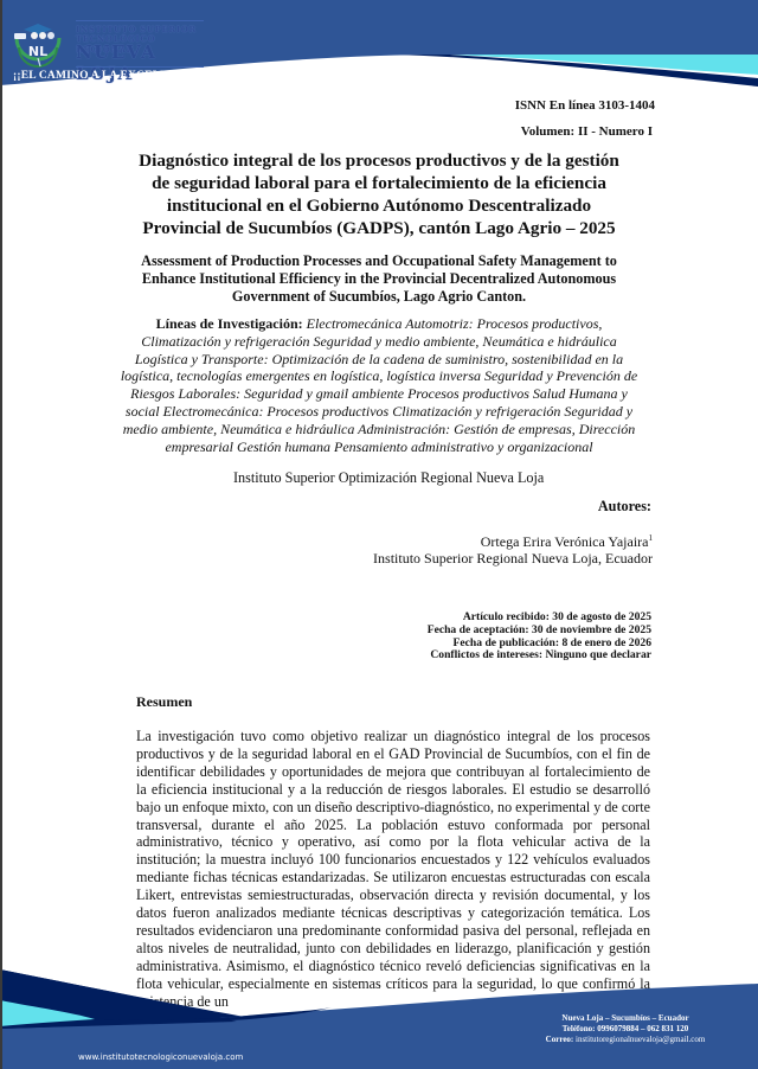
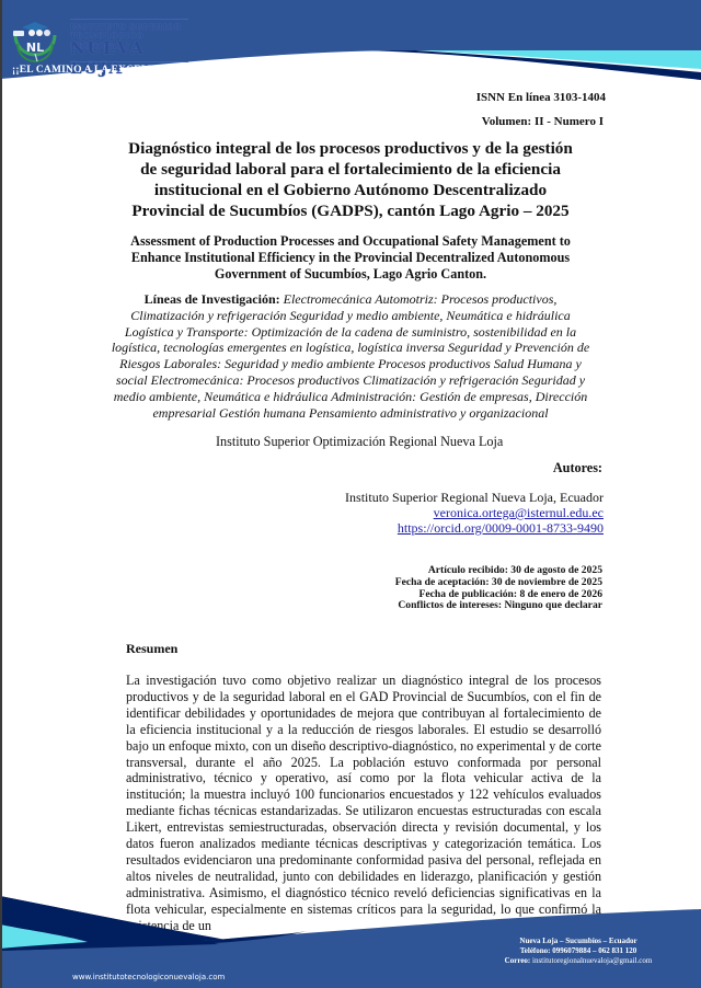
  NL
  ¡¡EL CAMINO A LA EXCELENCIA!!
  ISNN En línea 3103-1404
  Volumen: II - Numero I
  Diagnóstico integral de los procesos productivos y de la gestión de seguridad laboral para el fortalecimiento de la eficiencia institucional en el Gobierno Autónomo Descentralizado Provincial de Sucumbíos (GADPS), cantón Lago Agrio – 2025
  Assessment of Production Processes and Occupational Safety Management to Enhance Institutional Efficiency in the Provincial Decentralized Autonomous Government of Sucumbíos, Lago Agrio Canton.
- Líneas de Investigación: Electromecánica Automotriz: Procesos productivos, Climatización y refrigeración Seguridad y medio ambiente, Neumática e hidráulica Logística y Transporte: Optimización de la cadena de suministro, sostenibilidad en la logística, tecnologías emergentes en logística, logística inversa Seguridad y Prevención de Riesgos Laborales: Seguridad y gmail ambiente Procesos productivos Salud Humana y social Electromecánica: Procesos productivos Climatización y refrigeración Seguridad y medio ambiente, Neumática e hidráulica Administración: Gestión de empresas, Dirección empresarial Gestión humana Pensamiento administrativo y organizacional
+ Líneas de Investigación: Electromecánica Automotriz: Procesos productivos, Climatización y refrigeración Seguridad y medio ambiente, Neumática e hidráulica Logística y Transporte: Optimización de la cadena de suministro, sostenibilidad en la logística, tecnologías emergentes en logística, logística inversa Seguridad y Prevención de Riesgos Laborales: Seguridad y medio ambiente Procesos productivos Salud Humana y social Electromecánica: Procesos productivos Climatización y refrigeración Seguridad y medio ambiente, Neumática e hidráulica Administración: Gestión de empresas, Dirección empresarial Gestión humana Pensamiento administrativo y organizacional
  Instituto Superior Optimización Regional Nueva Loja
  Autores:
- Ortega Erira Verónica Yajaira1
  Instituto Superior Regional Nueva Loja, Ecuador
+ veronica.ortega@isternul.edu.ec
+ https://orcid.org/0009-0001-8733-9490
  Artículo recibido: 30 de agosto de 2025
  Fecha de aceptación: 30 de noviembre de 2025
  Fecha de publicación: 8 de enero de 2026
  Conflictos de intereses: Ninguno que declarar
  Resumen
  La investigación tuvo como objetivo realizar un diagnóstico integral de los procesos productivos y de la seguridad laboral en el GAD Provincial de Sucumbíos, con el fin de identificar debilidades y oportunidades de mejora que contribuyan al fortalecimiento de la eficiencia institucional y a la reducción de riesgos laborales. El estudio se desarrolló bajo un enfoque mixto, con un diseño descriptivo-diagnóstico, no experimental y de corte transversal, durante el año 2025. La población estuvo conformada por personal administrativo, técnico y operativo, así como por la flota vehicular activa de la institución; la muestra incluyó 100 funcionarios encuestados y 122 vehículos evaluados mediante fichas técnicas estandarizadas. Se utilizaron encuestas estructuradas con escala Likert, entrevistas semiestructuradas, observación directa y revisión documental, y los datos fueron analizados mediante técnicas descriptivas y categorización temática. Los resultados evidenciaron una predominante conformidad pasiva del personal, reflejada en altos niveles de neutralidad, junto con debilidades en liderazgo, planificación y gestión administrativa. Asimismo, el diagnóstico técnico reveló deficiencias significativas en la flota vehicular, especialmente en sistemas críticos para la seguridad, lo que confirmó la tencia de un
  Nueva Loja – Sucumbíos – Ecuador
  Teléfono: 0996079884 – 062 831 120
  Correo: institutoregionalnuevaloja@gmail.com
  www.institutotecnologiconuevaloja.com
